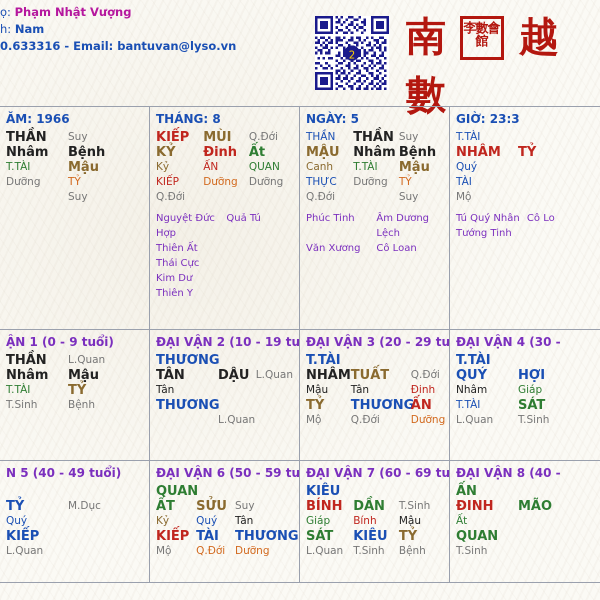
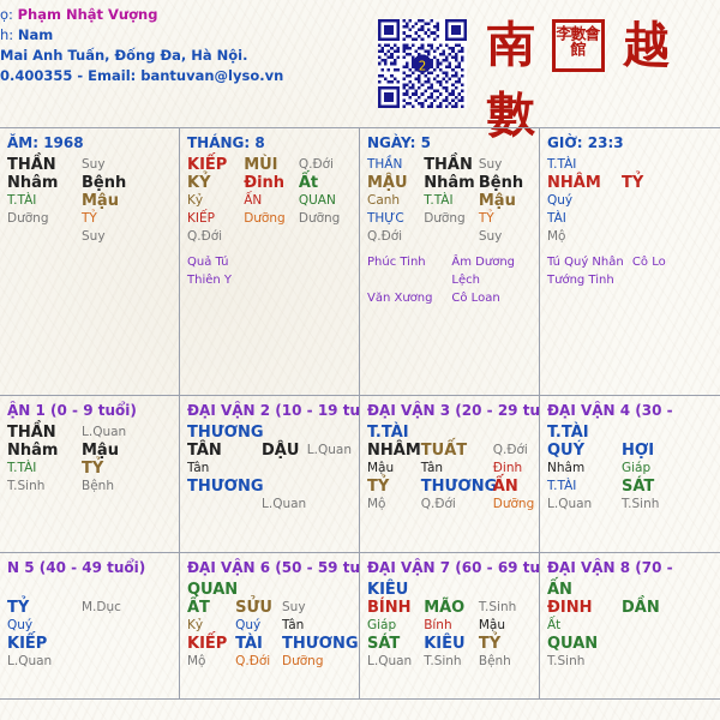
  ọ: Phạm Nhật Vượng
  h: Nam
+ Mai Anh Tuấn, Đống Đa, Hà Nội.
- 0.633316 - Email: bantuvan@lyso.vn
+ 0.400355 - Email: bantuvan@lyso.vn
  2
  南 李數會館 越 數
- ĂM: 1966
+ ĂM: 1968
  THẦN
  Nhâm
  T.TÀI
  Dưỡng
  Suy
  Bệnh
  Mậu
  TỶ
  Suy
  THÁNG: 8
  KIẾP
  KỶ
  Kỷ
  KIẾP
  Q.Đới
  MÙI
  Đinh
  ẤN
  Dưỡng
  Q.Đới
  Ất
  QUAN
  Dưỡng
- Nguyệt Đức Hợp
  Quả Tú
- Thiên Ất
- Thái Cực
- Kim Dư
  Thiên Y
  NGÀY: 5
  THẦN
  MẬU
  Canh
  THỰC
  Q.Đới
  THẦN
  Nhâm
  T.TÀI
  Dưỡng
  Suy
  Bệnh
  Mậu
  TỶ
  Suy
  Phúc Tinh
  Âm Dương Lệch
  Văn Xương
  Cô Loan
  GIỜ: 23:3
  T.TÀI
  NHÂM
  Quý
  TÀI
  Mộ
  TỶ
  Tú Quý Nhân
  Cô Lo
  Tướng Tinh
  ẬN 1 (0 - 9 tuổi)
  THẦN
  Nhâm
  T.TÀI
  T.Sinh
  L.Quan
  Mậu
  TỶ
  Bệnh
  ĐẠI VẬN 2 (10 - 19 tu
  THƯƠNG
  TÂN
  Tân
  THƯƠNG
  DẬU
  L.Quan
  L.Quan
  ĐẠI VẬN 3 (20 - 29 tu
  T.TÀI
  NHÂM
  Mậu
  TỶ
  Mộ
  TUẤT
  Tân
  THƯƠNG
  Q.Đới
  Q.Đới
  Đinh
  ẤN
  Dưỡng
  ĐẠI VẬN 4 (30 -
  T.TÀI
  QUÝ
  Nhâm
  T.TÀI
  L.Quan
  HỢI
  Giáp
  SÁT
  T.Sinh
  N 5 (40 - 49 tuổi)
  TỶ
  Quý
  KIẾP
  L.Quan
  M.Dục
  ĐẠI VẬN 6 (50 - 59 tu
  QUAN
  ẤT
  Kỷ
  KIẾP
  Mộ
  SỬU
  Quý
  TÀI
  Q.Đới
  Suy
  Tân
  THƯƠNG
  Dưỡng
  ĐẠI VẬN 7 (60 - 69 tu
  KIÊU
  BÍNH
  Giáp
  SÁT
  L.Quan
- DẦN
+ MÃO
  Bính
  KIÊU
  T.Sinh
  T.Sinh
  Mậu
  TỶ
  Bệnh
- ĐẠI VẬN 8 (40 -
+ ĐẠI VẬN 8 (70 -
  ẤN
  ĐINH
  Ất
  QUAN
  T.Sinh
- MÃO
+ DẦN
